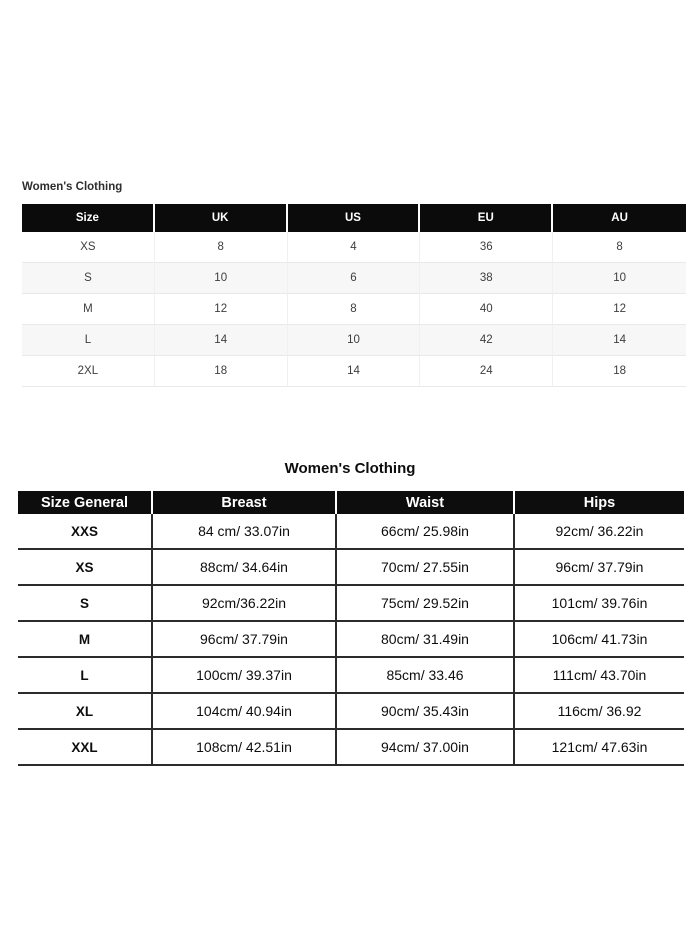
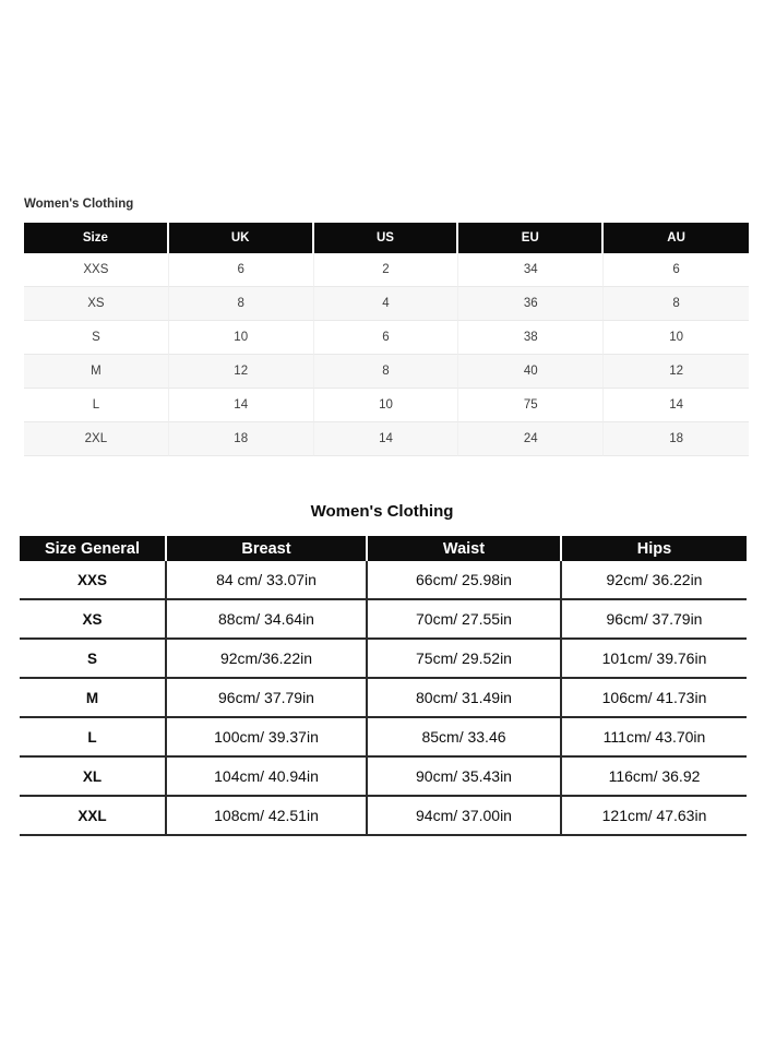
  Women's Clothing
  Size	UK	US	EU	AU
+ XXS	6	2	34	6
  XS	8	4	36	8
  S	10	6	38	10
  M	12	8	40	12
- L	14	10	42	14
+ L	14	10	75	14
  2XL	18	14	24	18
  Women's Clothing
  Size General	Breast	Waist	Hips
  XXS	84 cm/ 33.07in	66cm/ 25.98in	92cm/ 36.22in
  XS	88cm/ 34.64in	70cm/ 27.55in	96cm/ 37.79in
  S	92cm/36.22in	75cm/ 29.52in	101cm/ 39.76in
  M	96cm/ 37.79in	80cm/ 31.49in	106cm/ 41.73in
  L	100cm/ 39.37in	85cm/ 33.46	111cm/ 43.70in
  XL	104cm/ 40.94in	90cm/ 35.43in	116cm/ 36.92
  XXL	108cm/ 42.51in	94cm/ 37.00in	121cm/ 47.63in
